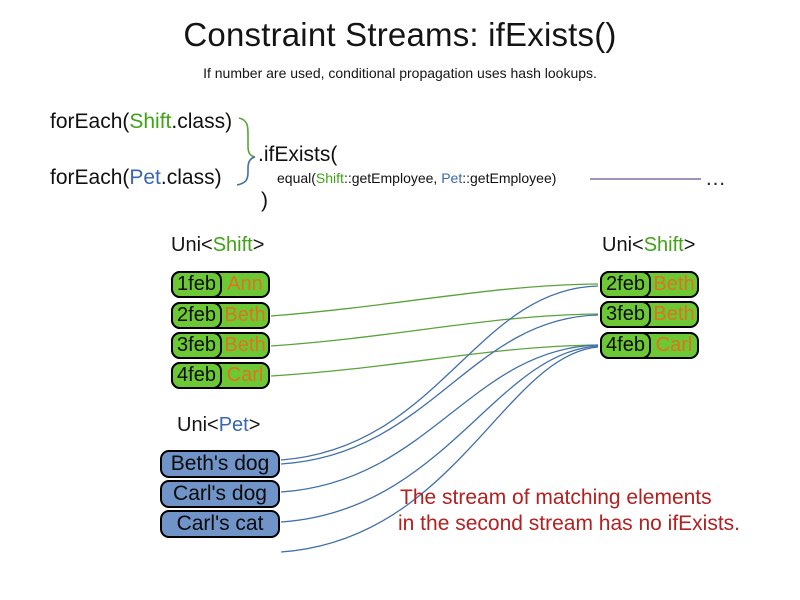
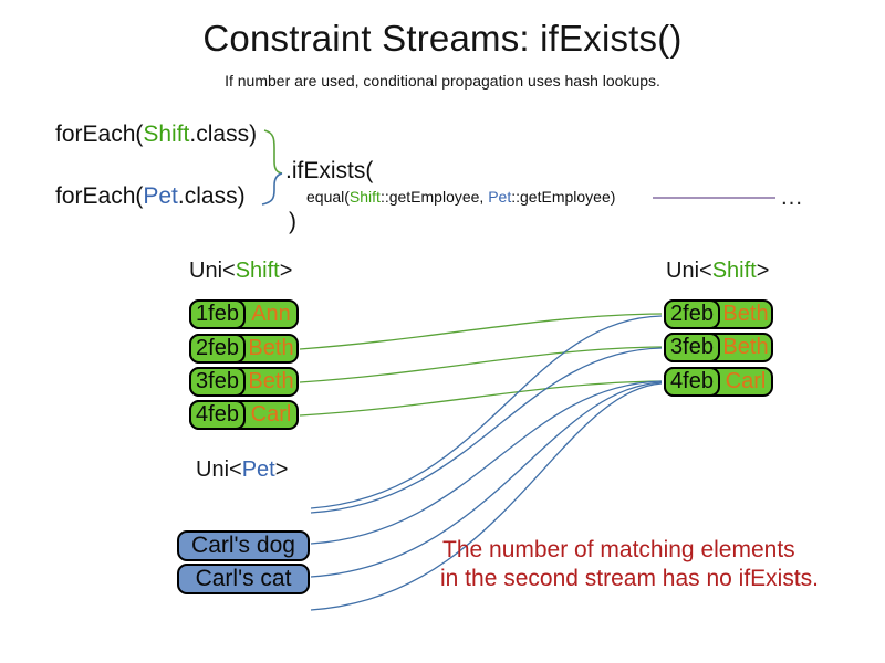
  Constraint Streams: ifExists()
  If number are used, conditional propagation uses hash lookups.
  forEach(Shift.class)
  forEach(Pet.class)
  .ifExists(
  equal(Shift::getEmployee, Pet::getEmployee)
  )
  …
  Uni<Shift>
  1feb
  Ann
  2feb
  Beth
  3feb
  Beth
  4feb
  Carl
  Uni<Shift>
  2feb
  Beth
  3feb
  Beth
  4feb
  Carl
  Uni<Pet>
- Beth's dog
  Carl's dog
  Carl's cat
- The stream of matching elements
+ The number of matching elements
  in the second stream has no ifExists.
